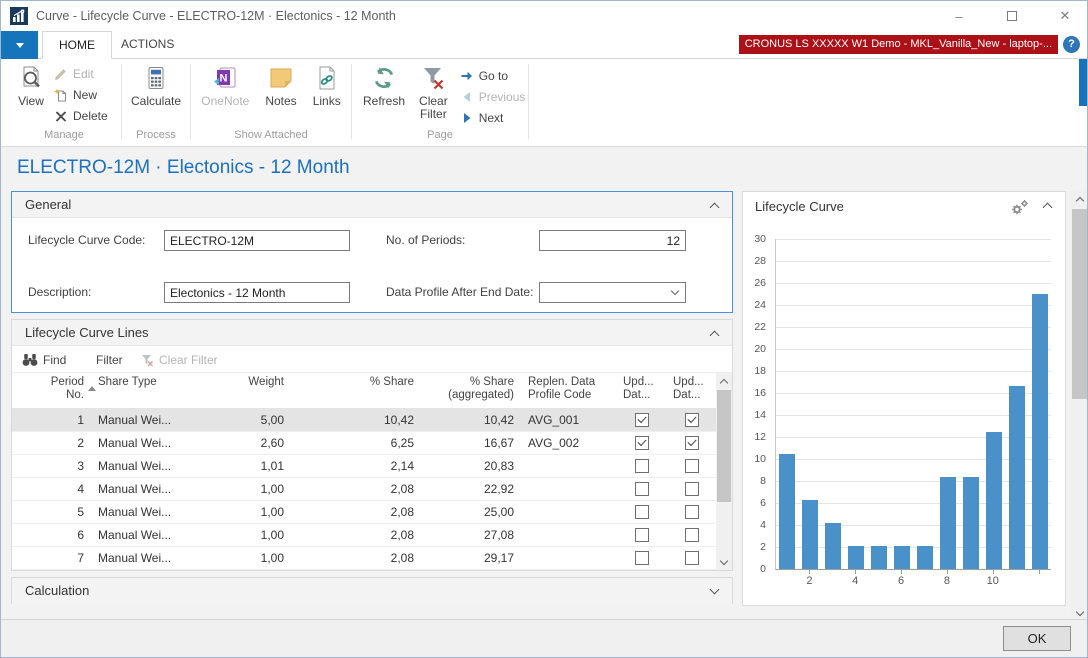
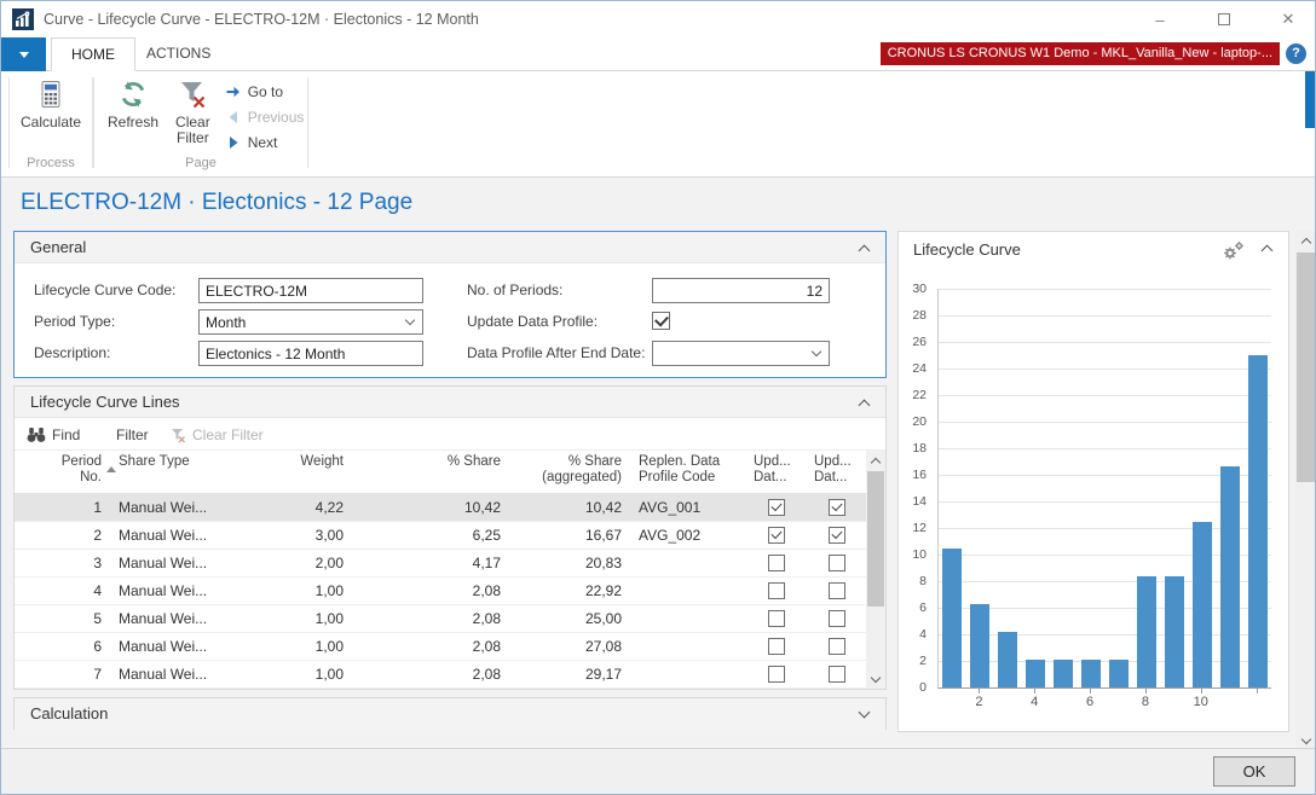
  Curve - Lifecycle Curve - ELECTRO-12M · Electonics - 12 Month
  –
  ✕
  HOME
  ACTIONS
- CRONUS LS XXXXX W1 Demo - MKL_Vanilla_New - laptop-...
+ CRONUS LS CRONUS W1 Demo - MKL_Vanilla_New - laptop-...
  ?
- View
- Edit
- New
- Delete
- Manage
  Calculate
  Process
- N
- OneNote
- Notes
- Links
- Show Attached
  Refresh
  Clear
  Filter
  Go to
  Previous
  Next
  Page
- ELECTRO-12M · Electonics - 12 Month
+ ELECTRO-12M · Electonics - 12 Page
  General
  Lifecycle Curve Code:
  ELECTRO-12M
  No. of Periods:
  12
+ Period Type:
+ Month
+ Update Data Profile:
  Description:
  Electonics - 12 Month
  Data Profile After End Date:
  Lifecycle Curve Lines
  Find
  Filter
  Clear Filter
  Period
  No.
  Share Type
  Weight
  % Share
  % Share
  (aggregated)
  Replen. Data
  Profile Code
  Upd...
  Dat...
  Upd...
  Dat...
  1
  Manual Wei...
- 5,00
+ 4,22
  10,42
  10,42
  AVG_001
  2
  Manual Wei...
- 2,60
+ 3,00
  6,25
  16,67
  AVG_002
  3
  Manual Wei...
- 1,01
+ 2,00
- 2,14
+ 4,17
  20,83
  4
  Manual Wei...
  1,00
  2,08
  22,92
  5
  Manual Wei...
  1,00
  2,08
  25,00
  6
  Manual Wei...
  1,00
  2,08
  27,08
  7
  Manual Wei...
  1,00
  2,08
  29,17
  Calculation
  Lifecycle Curve
  0
  2
  4
  6
  8
  10
  12
  14
  16
  18
  20
  22
  24
  26
  28
  30
  2
  4
  6
  8
  10
  OK
